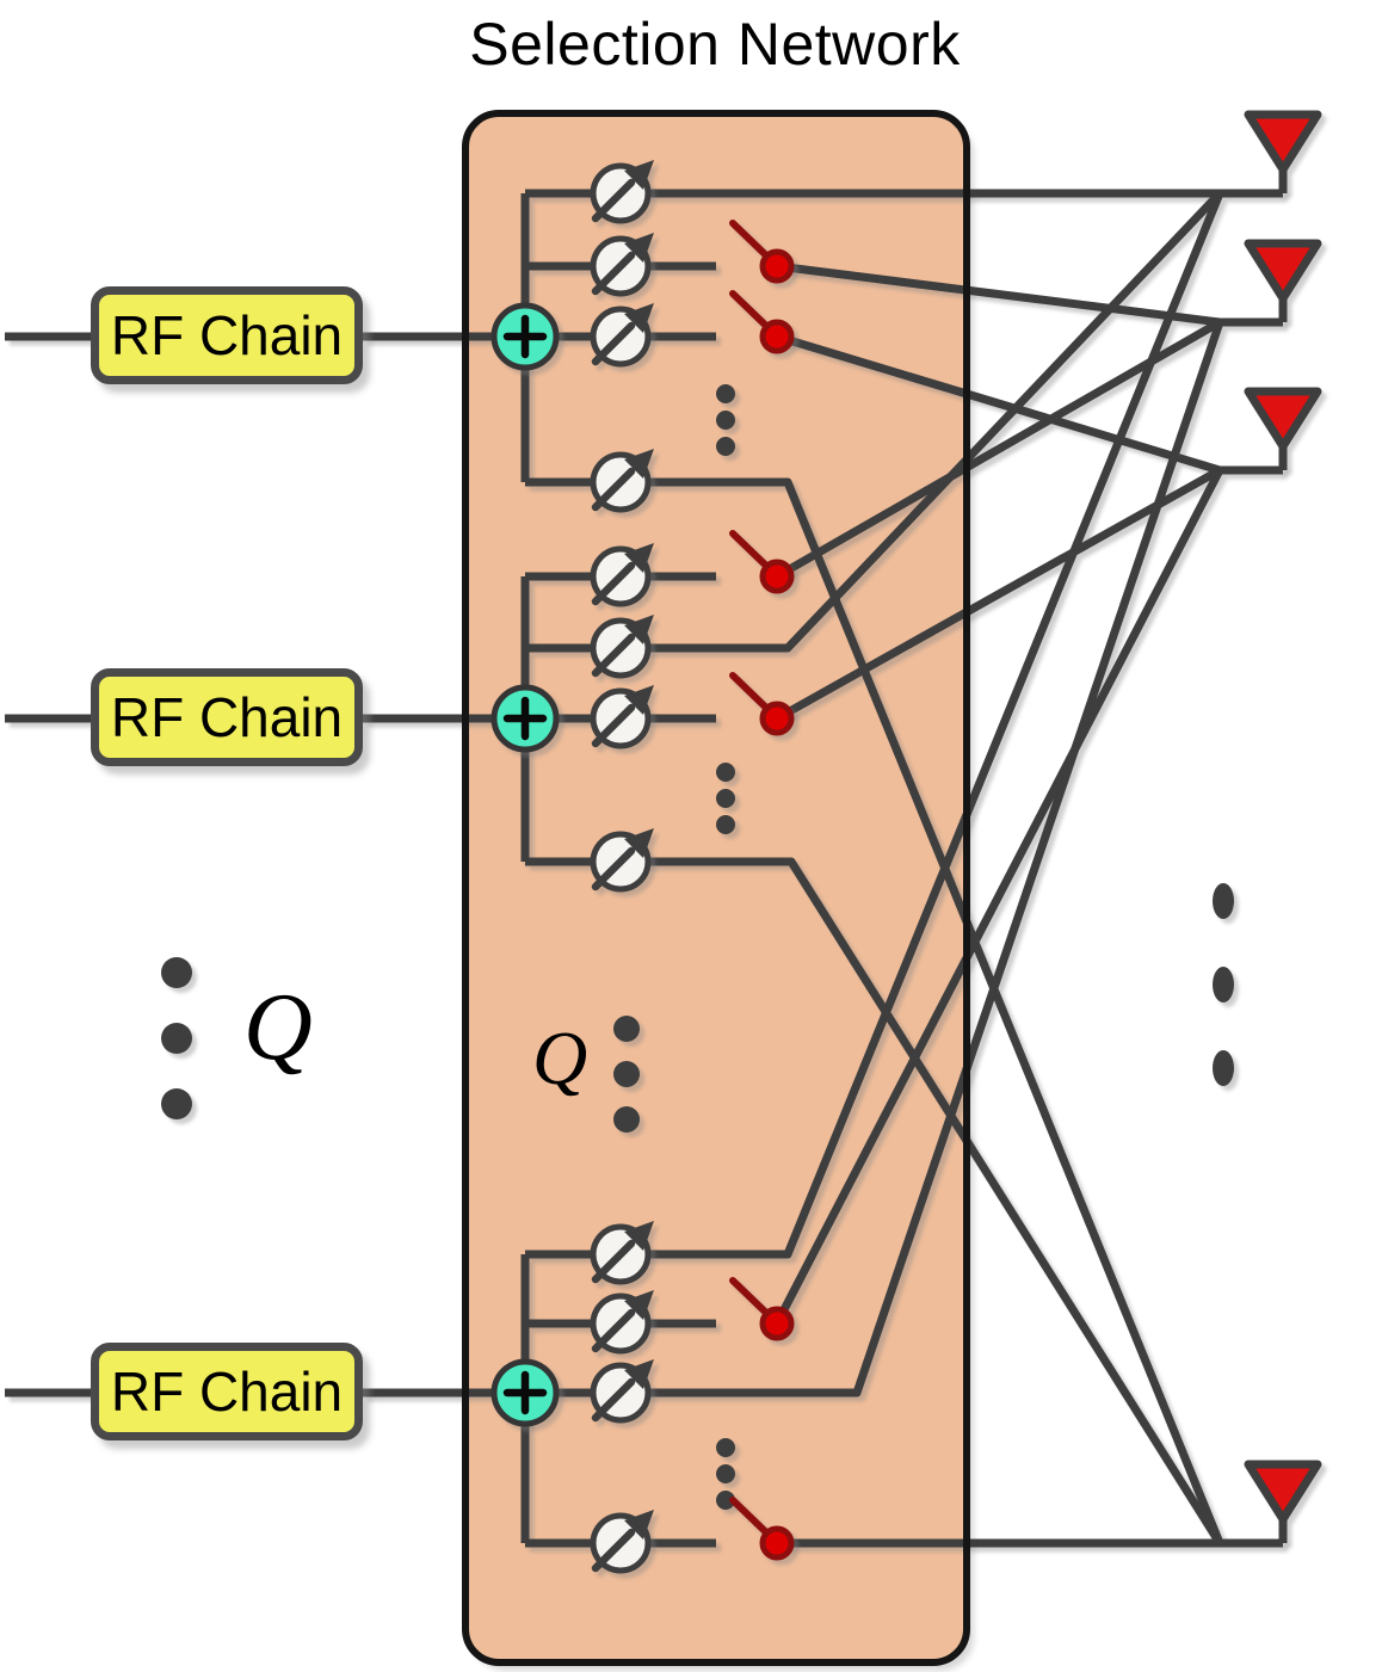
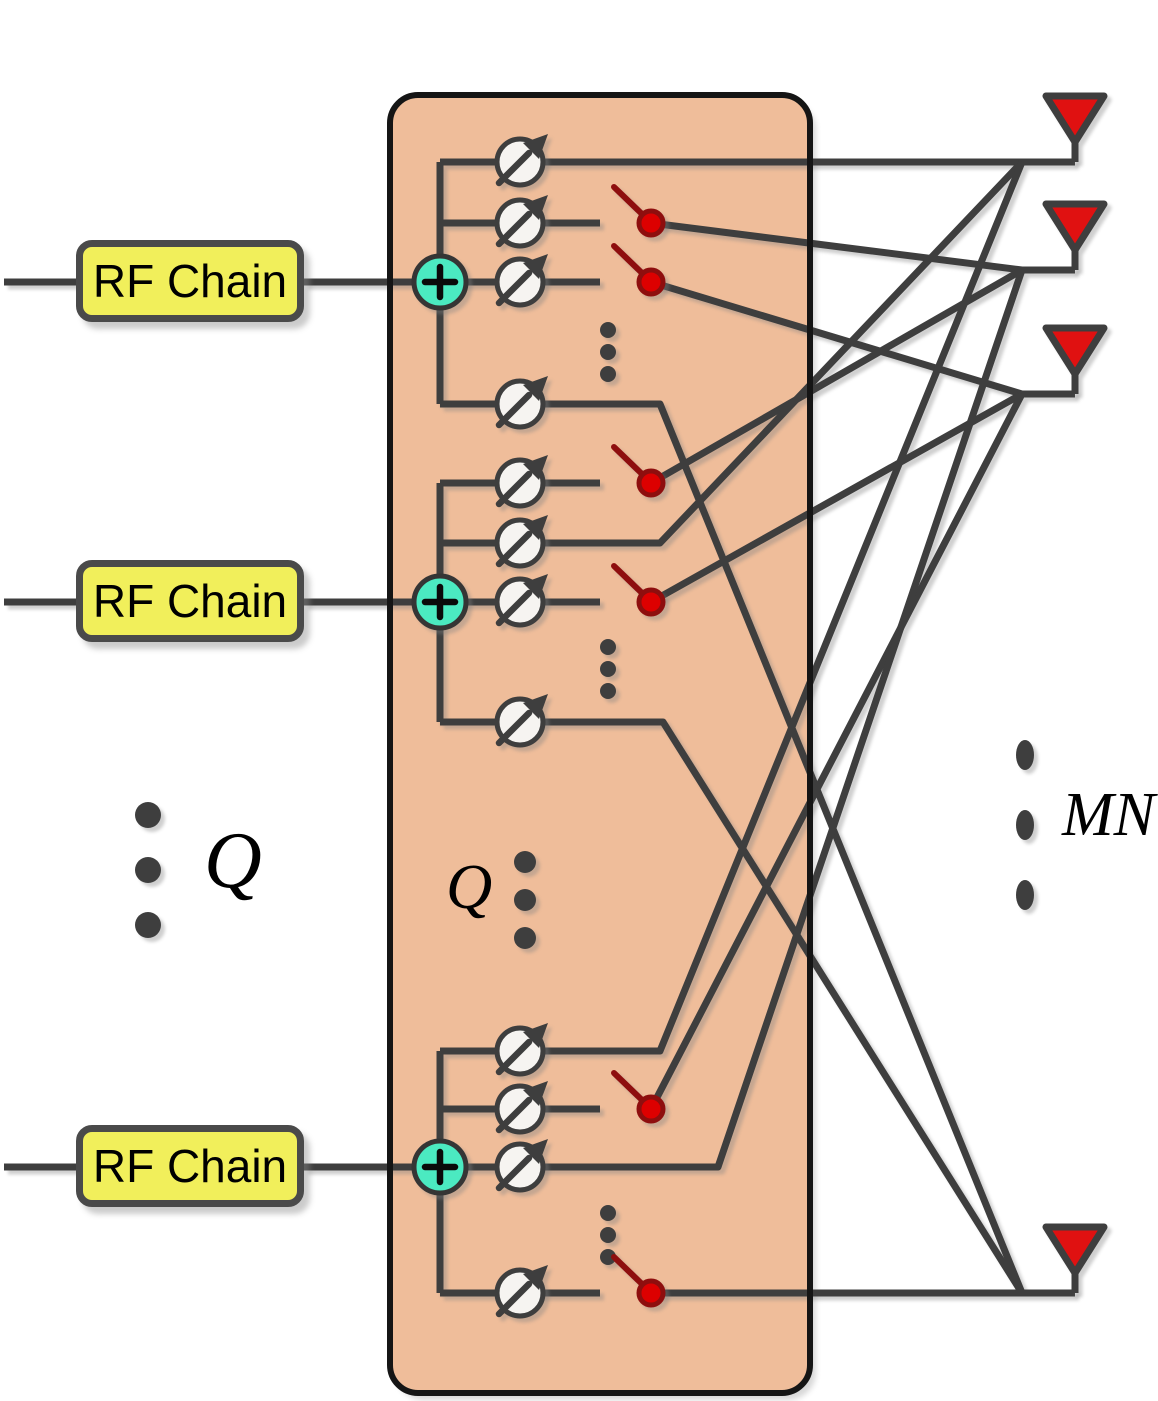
- Selection Network
  RF Chain
  RF Chain
  RF Chain
  Q
  Q
+ MN
